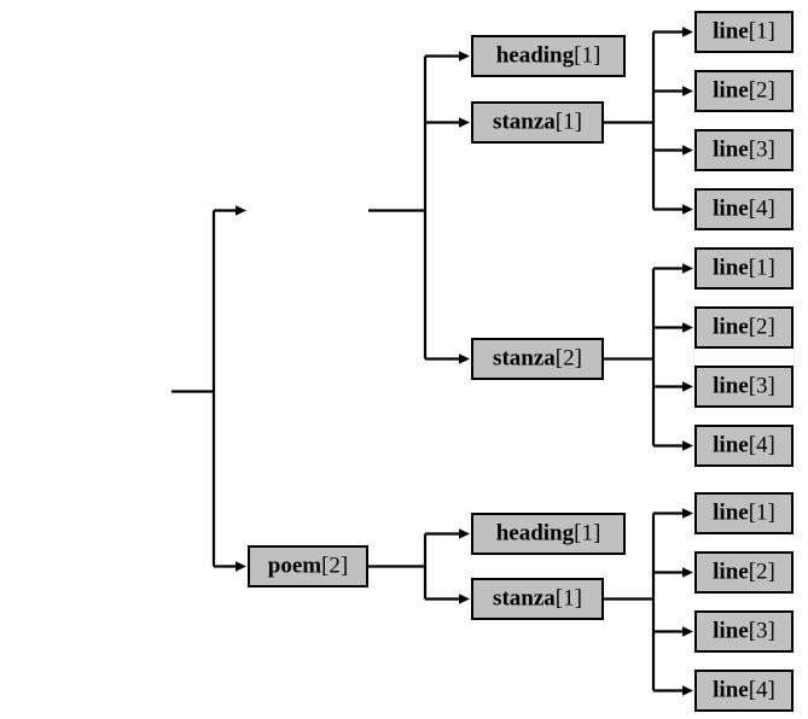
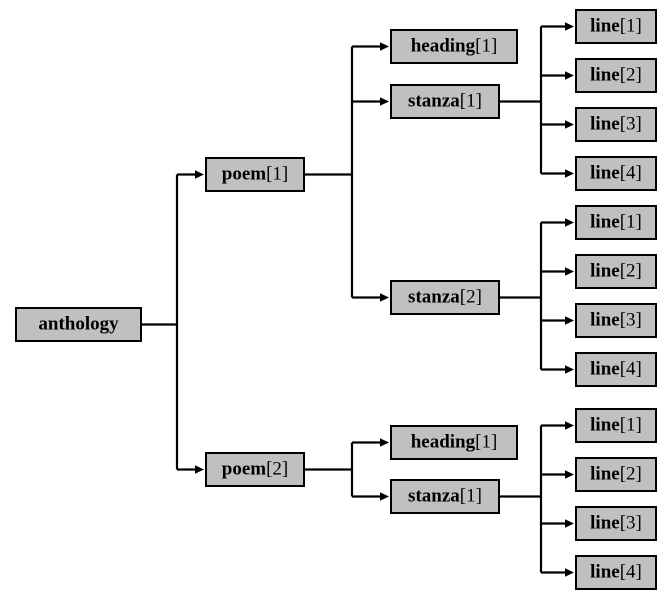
+ anthology
+ poem[1]
  poem[2]
  heading[1]
  stanza[1]
  stanza[2]
  heading[1]
  stanza[1]
  line[1]
  line[2]
  line[3]
  line[4]
  line[1]
  line[2]
  line[3]
  line[4]
  line[1]
  line[2]
  line[3]
  line[4]
